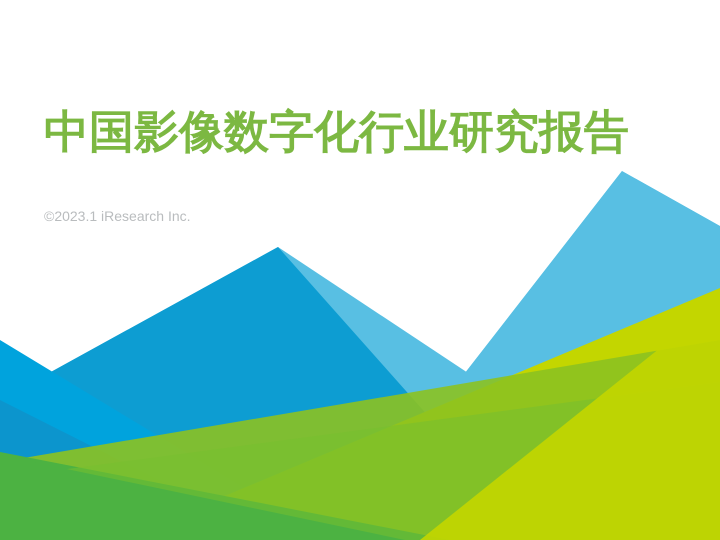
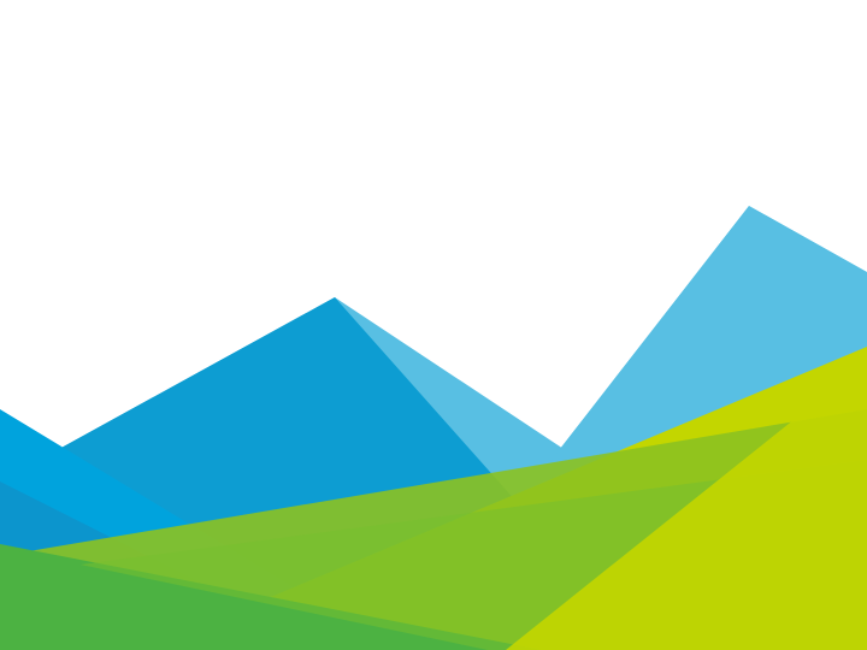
- 中国影像数字化行业研究报告
- ©2023.1 iResearch Inc.
